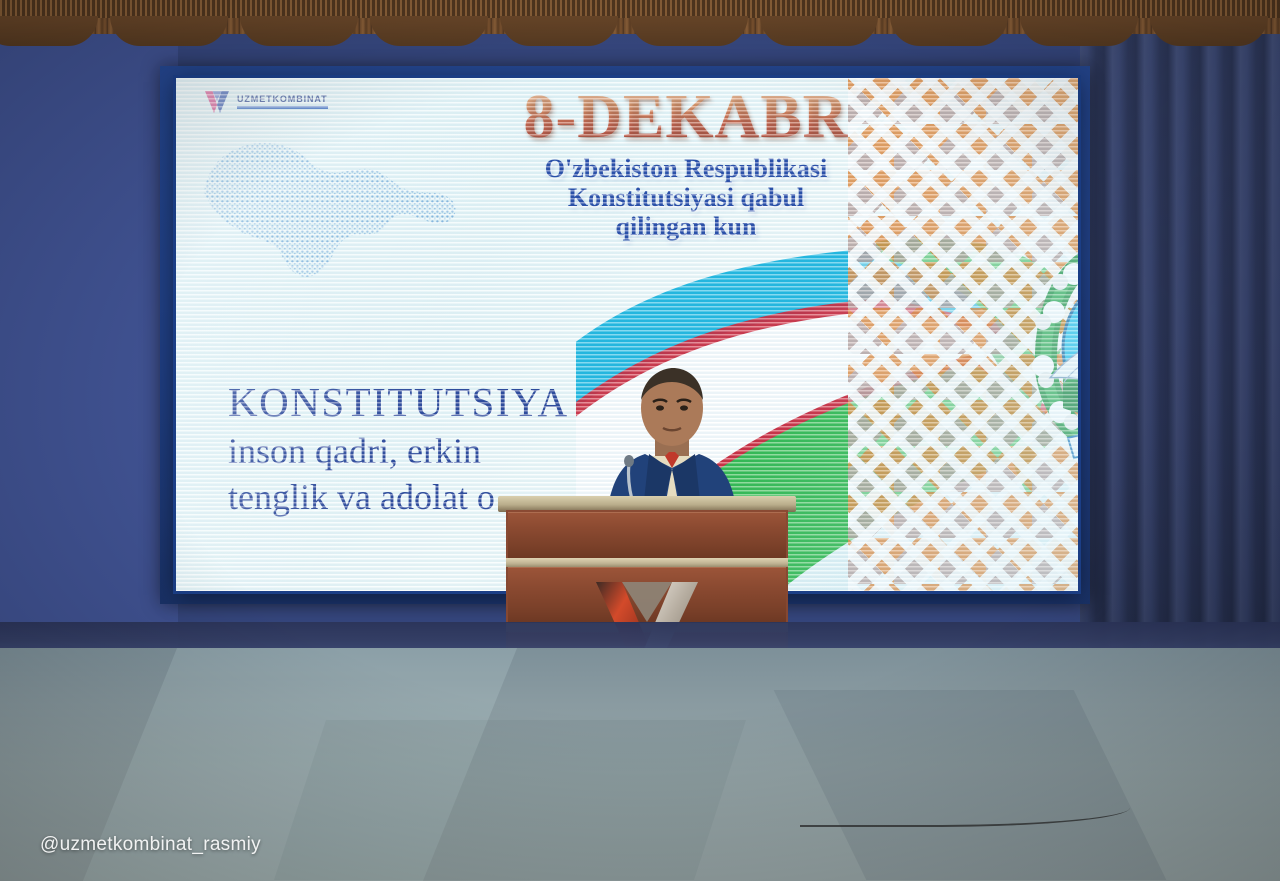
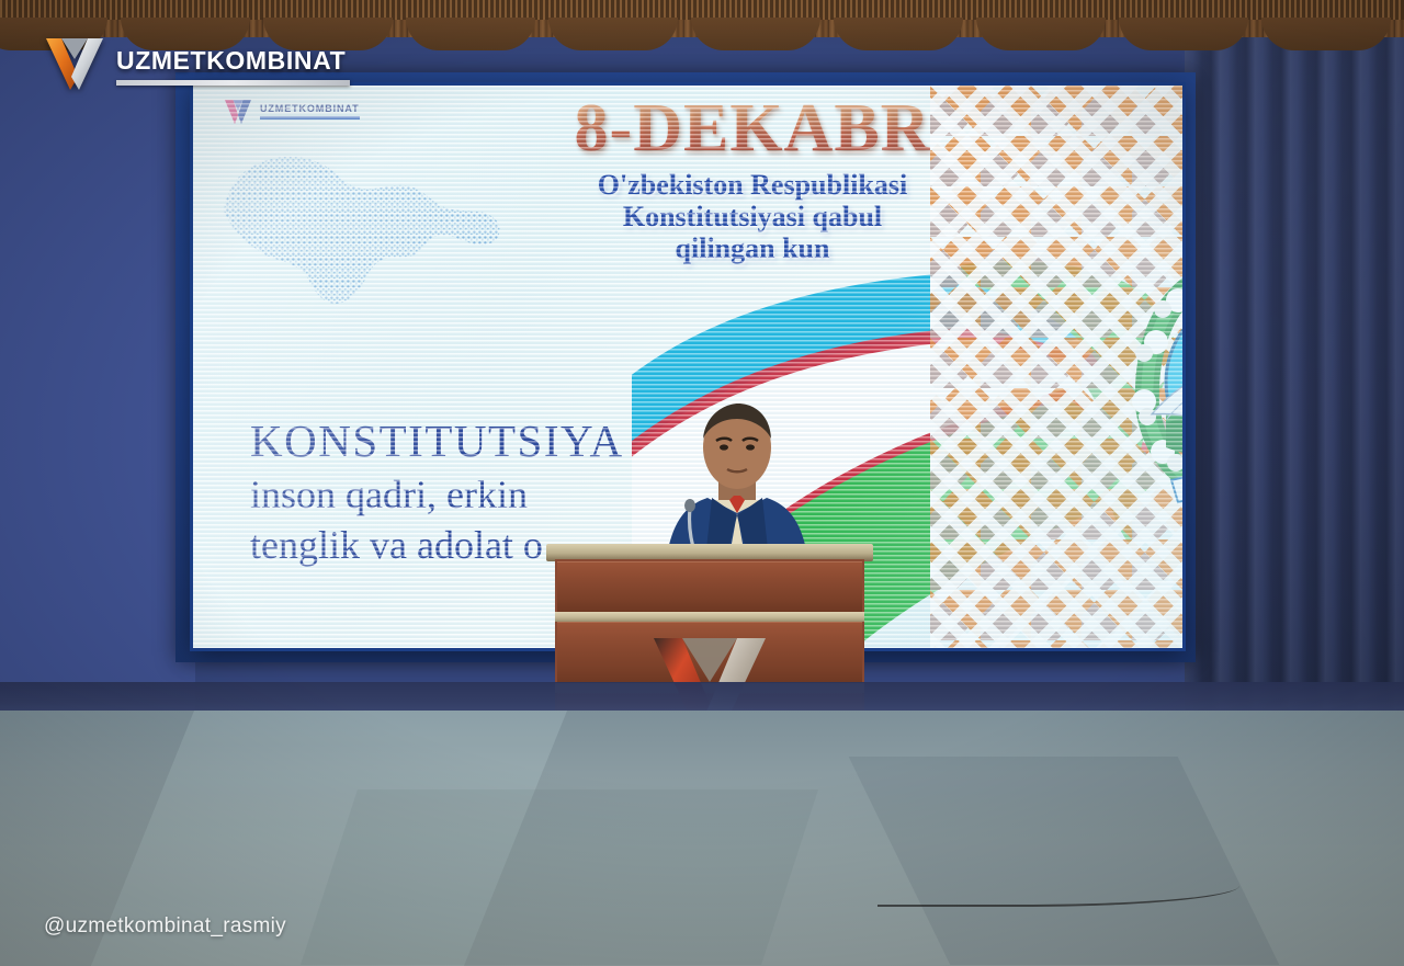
+ UZMETKOMBINAT
  @uzmetkombinat_rasmiy
